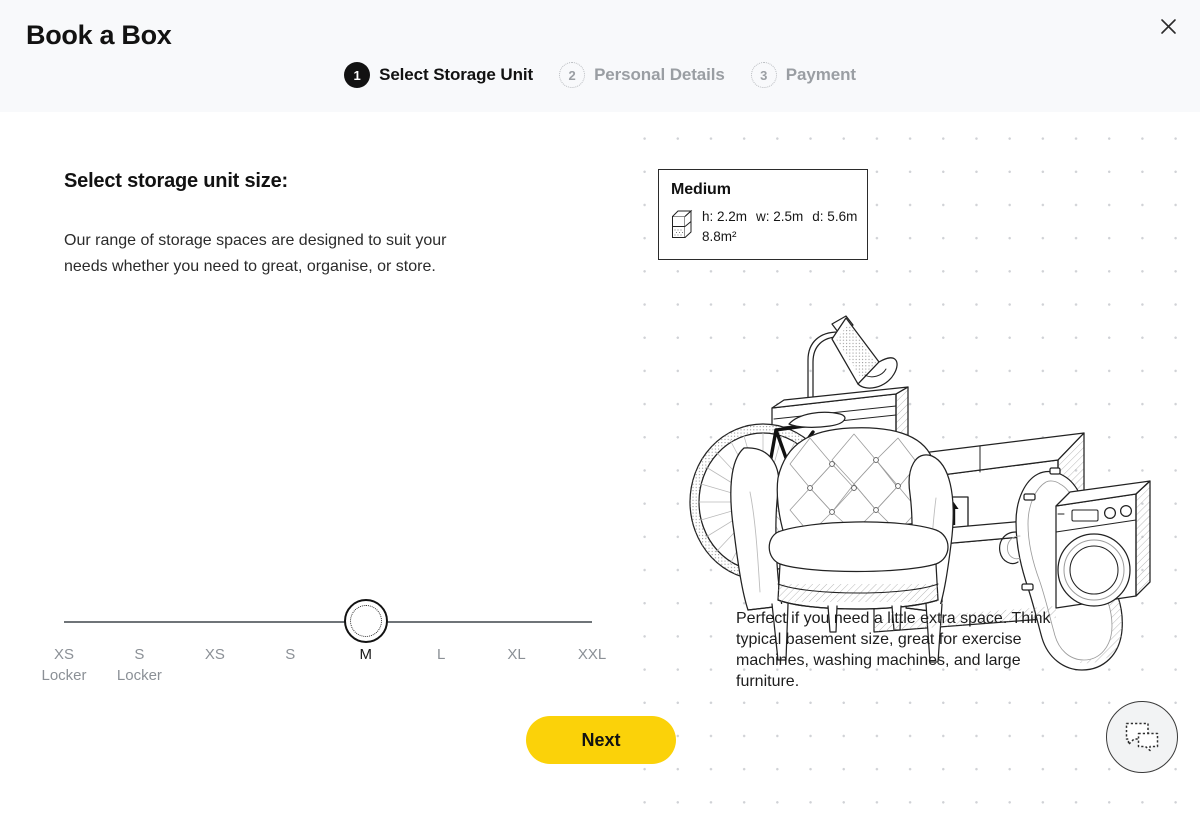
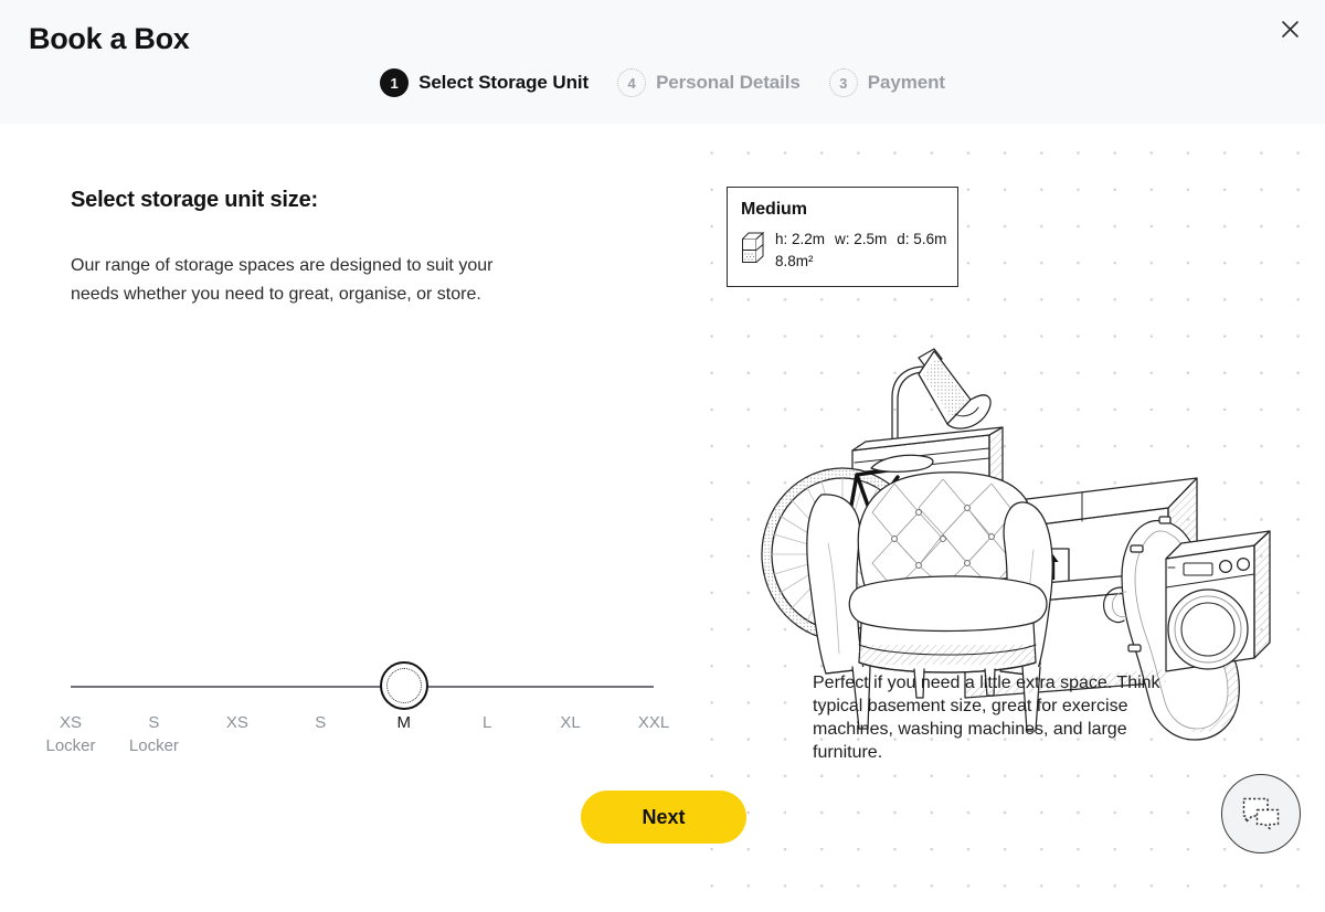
  Book a Box
  1
  Select Storage Unit
- 2
+ 4
  Personal Details
  3
  Payment
  Select storage unit size:
  Our range of storage spaces are designed to suit your needs whether you need to great, organise, or store.
  XS
  Locker
  S
  Locker
  XS
  S
  M
  L
  XL
  XXL
  Next
  Medium
  h: 2.2m w: 2.5m d: 5.6m
  8.8m²
  Perfect if you need a little extra space. Think typical basement size, great for exercise machines, washing machines, and large furniture.
